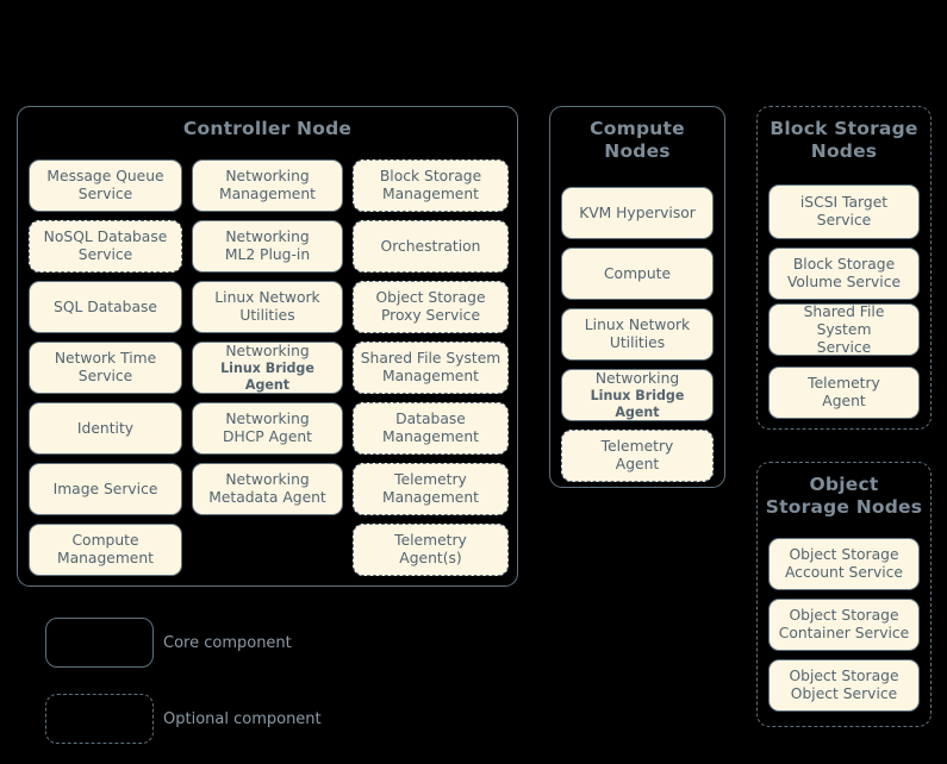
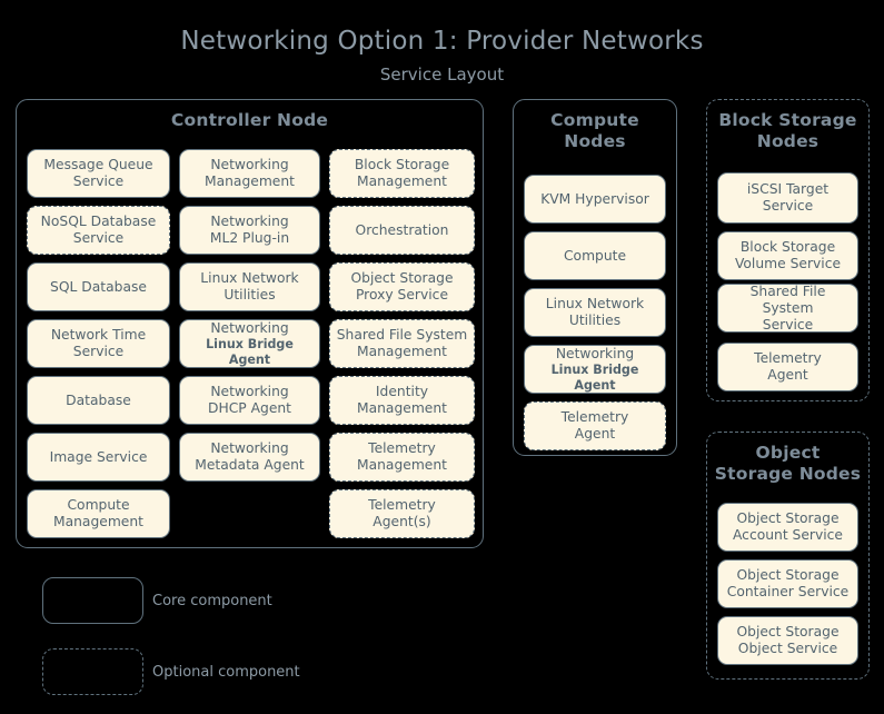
+ Networking Option 1: Provider Networks
+ Service Layout
  Controller Node
  Compute
  Nodes
  Block Storage
  Nodes
  Object
  Storage Nodes
  Message Queue
  Service
  NoSQL Database
  Service
  SQL Database
  Network Time
  Service
- Identity
+ Database
  Image Service
  Compute
  Management
  Networking
  Management
  Networking
  ML2 Plug-in
  Linux Network
  Utilities
  Networking
  Linux Bridge Agent
  Networking
  DHCP Agent
  Networking
  Metadata Agent
  Block Storage
  Management
  Orchestration
  Object Storage
  Proxy Service
  Shared File System
  Management
- Database
+ Identity
  Management
  Telemetry
  Management
  Telemetry
  Agent(s)
  KVM Hypervisor
  Compute
  Linux Network
  Utilities
  Networking
  Linux Bridge Agent
  Telemetry
  Agent
  iSCSI Target
  Service
  Block Storage
  Volume Service
  Shared File System
  Service
  Telemetry
  Agent
  Object Storage
  Account Service
  Object Storage
  Container Service
  Object Storage
  Object Service
  Core component
  Optional component
